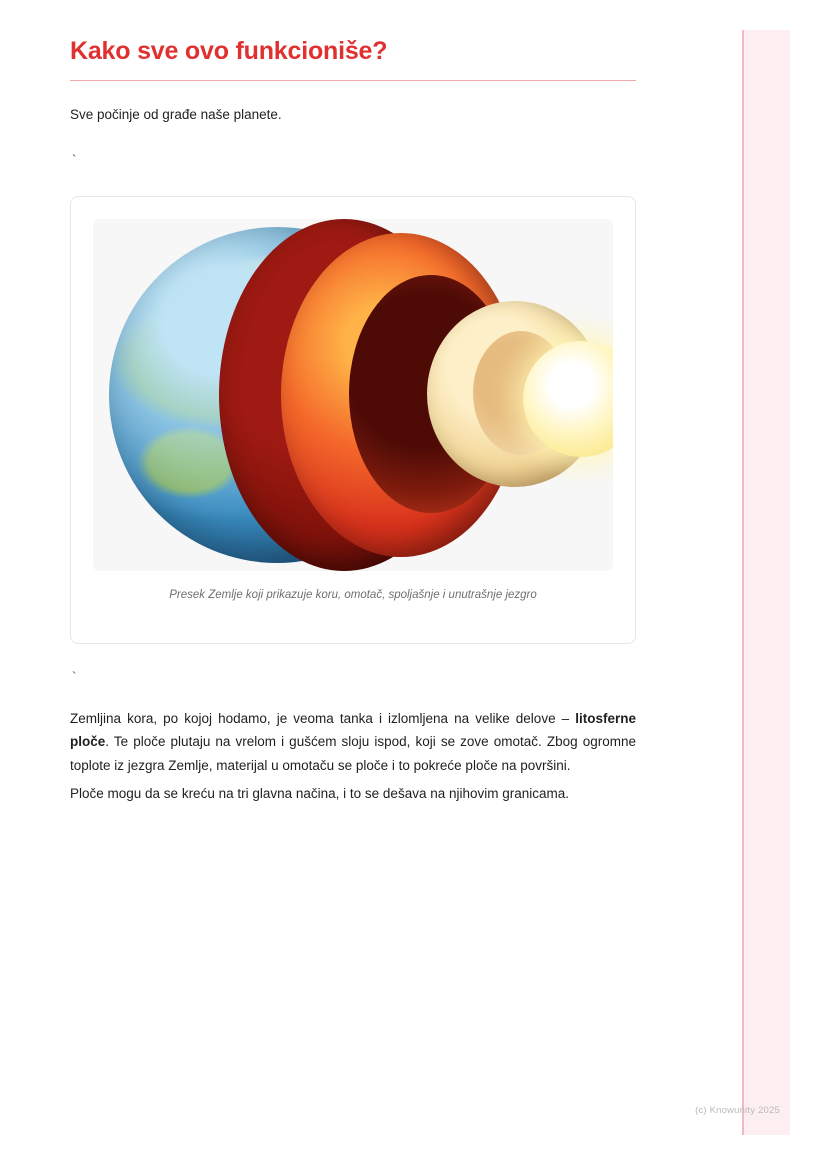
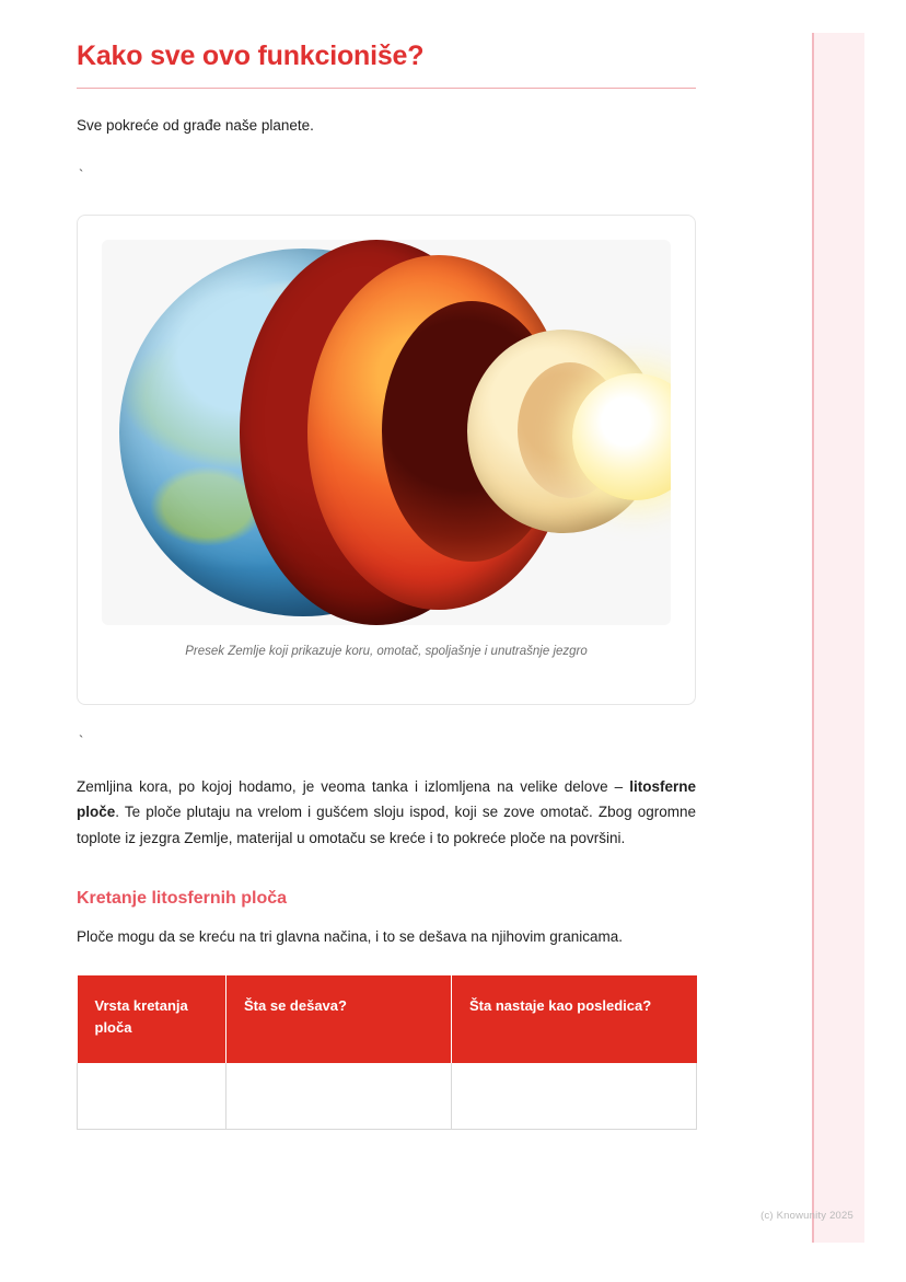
  Kako sve ovo funkcioniše?
- Sve počinje od građe naše planete.
+ Sve pokreće od građe naše planete.
  `
  Presek Zemlje koji prikazuje koru, omotač, spoljašnje i unutrašnje jezgro
  `
- Zemljina kora, po kojoj hodamo, je veoma tanka i izlomljena na velike delove – litosferne ploče. Te ploče plutaju na vrelom i gušćem sloju ispod, koji se zove omotač. Zbog ogromne toplote iz jezgra Zemlje, materijal u omotaču se ploče i to pokreće ploče na površini.
+ Zemljina kora, po kojoj hodamo, je veoma tanka i izlomljena na velike delove – litosferne ploče. Te ploče plutaju na vrelom i gušćem sloju ispod, koji se zove omotač. Zbog ogromne toplote iz jezgra Zemlje, materijal u omotaču se kreće i to pokreće ploče na površini.
+ Kretanje litosfernih ploča
  Ploče mogu da se kreću na tri glavna načina, i to se dešava na njihovim granicama.
+ Vrsta kretanja ploča	Šta se dešava?	Šta nastaje kao posledica?
  (c) Knowunity 2025
